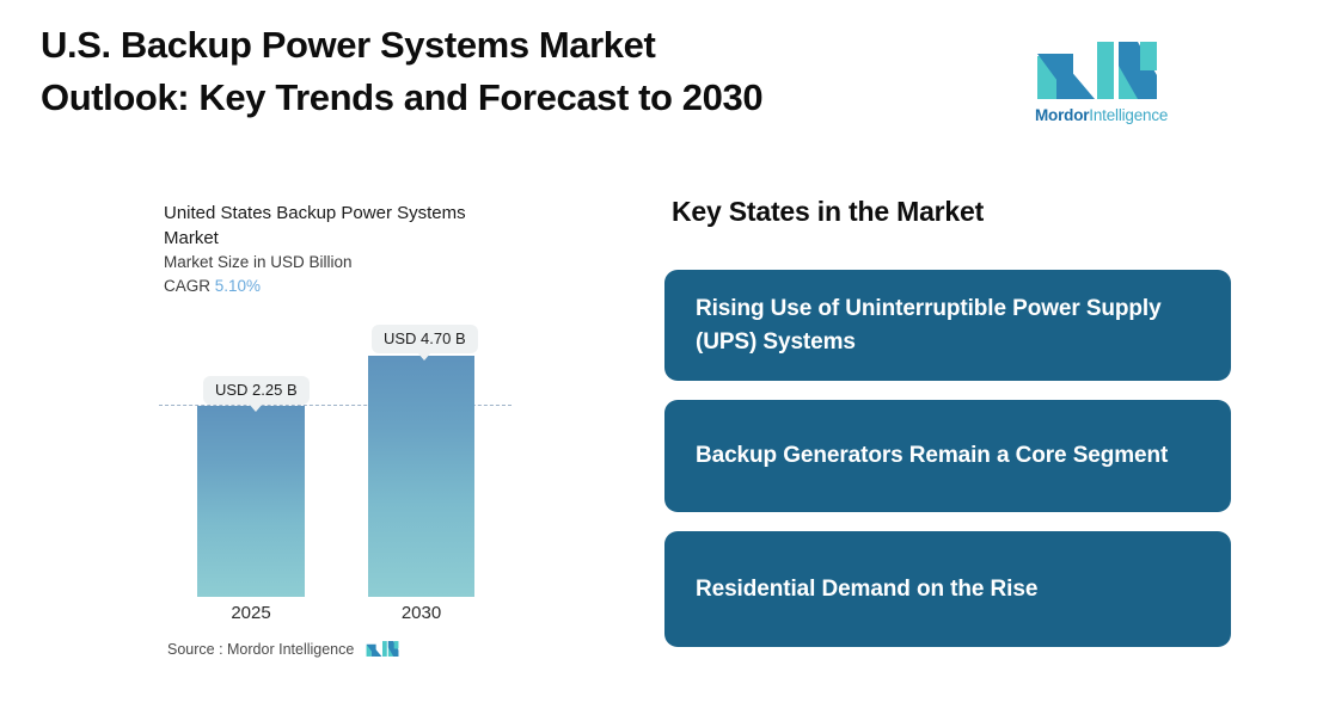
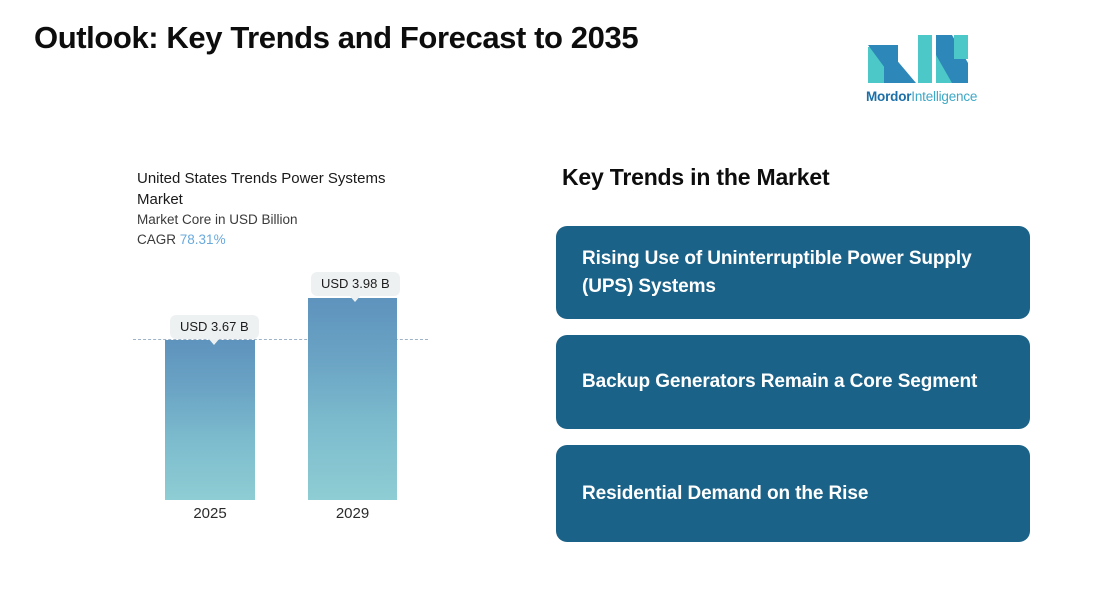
- U.S. Backup Power Systems Market
- Outlook: Key Trends and Forecast to 2030
+ Outlook: Key Trends and Forecast to 2035
  MordorIntelligence
- United States Backup Power Systems Market
+ United States Trends Power Systems Market
- Market Size in USD Billion
+ Market Core in USD Billion
- CAGR 5.10%
+ CAGR 78.31%
- USD 2.25 B
+ USD 3.67 B
- USD 4.70 B
+ USD 3.98 B
  2025
- 2030
+ 2029
- Source : Mordor Intelligence
- Key States in the Market
+ Key Trends in the Market
  Rising Use of Uninterruptible Power Supply (UPS) Systems
  Backup Generators Remain a Core Segment
  Residential Demand on the Rise
